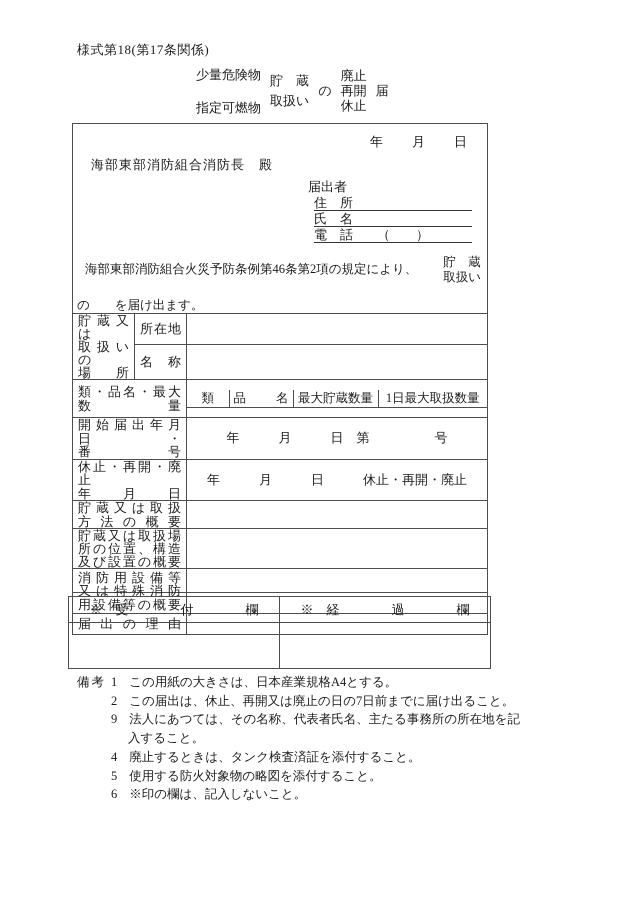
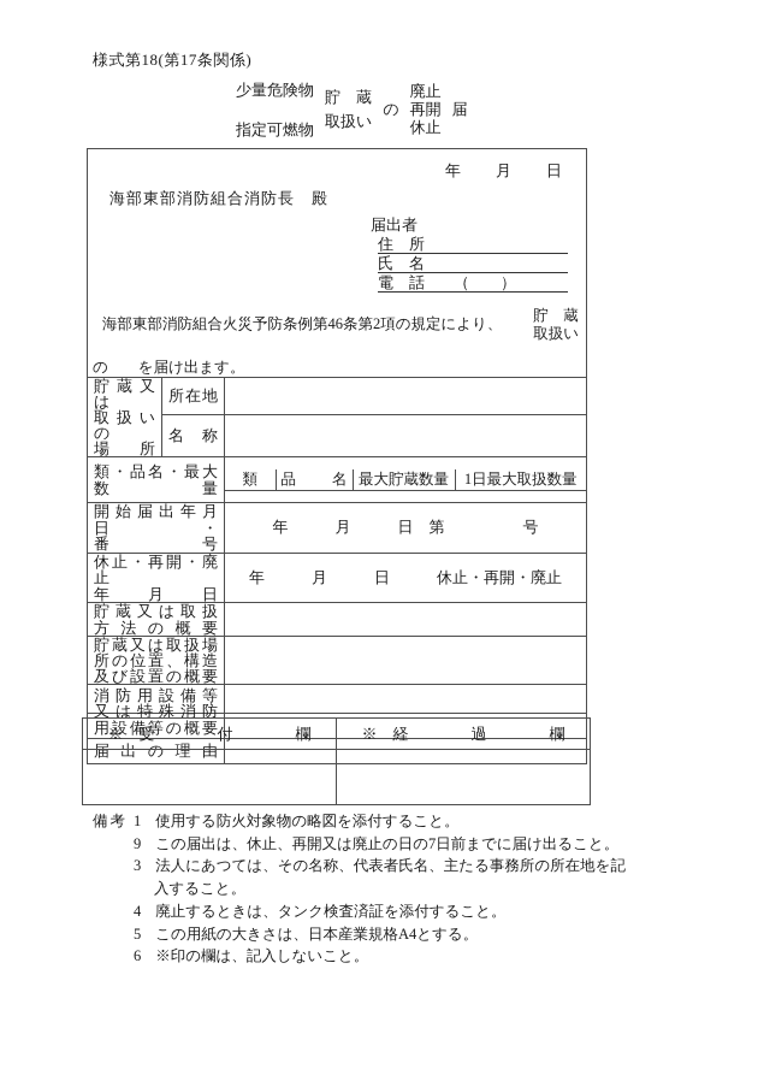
  様式第18(第17条関係)
  少量危険物
  指定可燃物
  貯 蔵
  取扱い
  の
  廃止
  再開
  休止
  届
  年 月 日
  海部東部消防組合消防長 殿
  届出者
  住 所
  氏 名
  電 話 （ ）
  海部東部消防組合火災予防条例第46条第2項の規定により、
  貯 蔵
  取扱い
  の を届け出ます。
  貯蔵又は 取扱いの 場所	所在地
  名称
  類・品名・最大 数量
  類	品名	最大貯蔵数量	1日最大取扱数量
  開始届出年月日・ 番号	年 月 日 第 号
  休止・再開・廃止 年 月 日	年 月 日 休止・再開・廃止
  貯蔵又は取扱 方法の概要
  貯蔵又は取扱場 所の位置、構造 及び設置の概要
  消防用設備等 又は特殊消防 用設備等の概要
  届出の理由
  ※ 受 付 欄	※ 経 過 欄
  備考
- 1 この用紙の大きさは、日本産業規格A4とする。
+ 1 使用する防火対象物の略図を添付すること。
- 2 この届出は、休止、再開又は廃止の日の7日前までに届け出ること。
+ 9 この届出は、休止、再開又は廃止の日の7日前までに届け出ること。
- 9 法人にあつては、その名称、代表者氏名、主たる事務所の所在地を記
+ 3 法人にあつては、その名称、代表者氏名、主たる事務所の所在地を記
  入すること。
  4 廃止するときは、タンク検査済証を添付すること。
- 5 使用する防火対象物の略図を添付すること。
+ 5 この用紙の大きさは、日本産業規格A4とする。
  6 ※印の欄は、記入しないこと。
